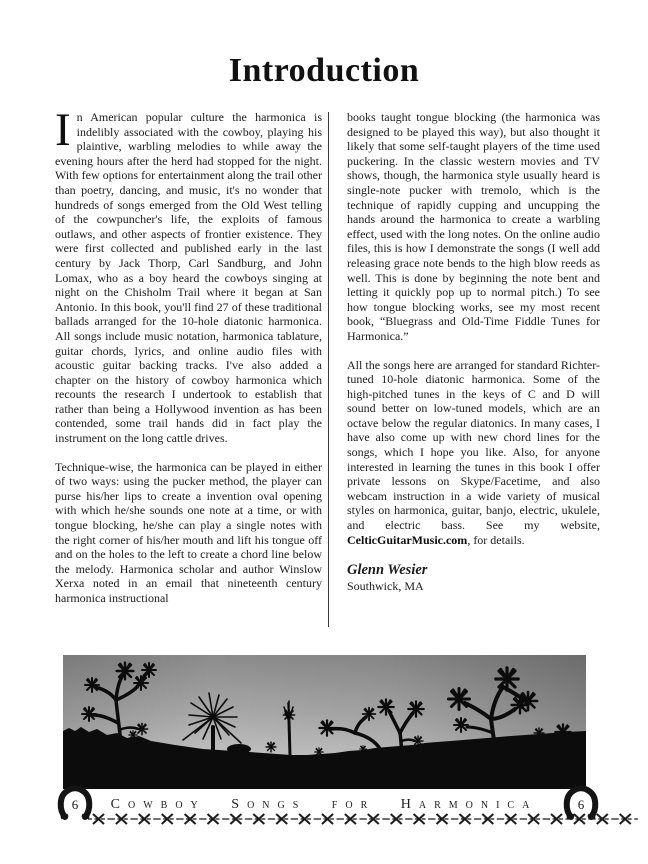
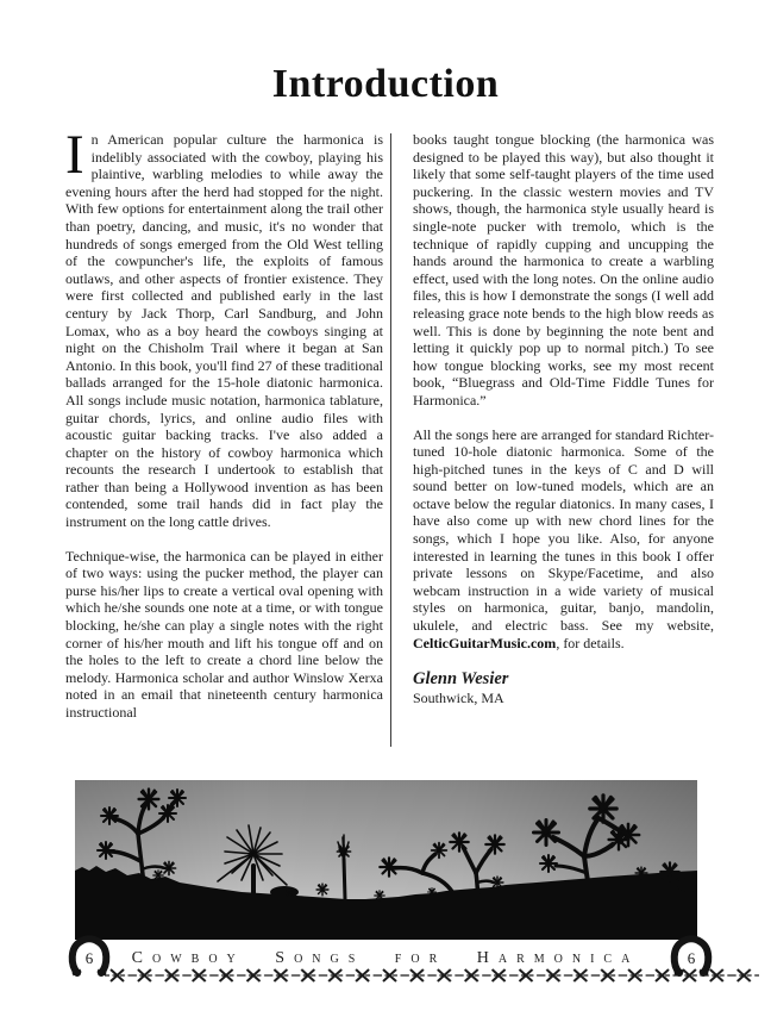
  Introduction
  I
- n American popular culture the harmonica is indelibly associated with the cowboy, playing his plaintive, warbling melodies to while away the evening hours after the herd had stopped for the night. With few options for entertainment along the trail other than poetry, dancing, and music, it's no wonder that hundreds of songs emerged from the Old West telling of the cowpuncher's life, the exploits of famous outlaws, and other aspects of frontier existence. They were first collected and published early in the last century by Jack Thorp, Carl Sandburg, and John Lomax, who as a boy heard the cowboys singing at night on the Chisholm Trail where it began at San Antonio. In this book, you'll find 27 of these traditional ballads arranged for the 10-hole diatonic harmonica. All songs include music notation, harmonica tablature, guitar chords, lyrics, and online audio files with acoustic guitar backing tracks. I've also added a chapter on the history of cowboy harmonica which recounts the research I undertook to establish that rather than being a Hollywood invention as has been contended, some trail hands did in fact play the instrument on the long cattle drives.
+ n American popular culture the harmonica is indelibly associated with the cowboy, playing his plaintive, warbling melodies to while away the evening hours after the herd had stopped for the night. With few options for entertainment along the trail other than poetry, dancing, and music, it's no wonder that hundreds of songs emerged from the Old West telling of the cowpuncher's life, the exploits of famous outlaws, and other aspects of frontier existence. They were first collected and published early in the last century by Jack Thorp, Carl Sandburg, and John Lomax, who as a boy heard the cowboys singing at night on the Chisholm Trail where it began at San Antonio. In this book, you'll find 27 of these traditional ballads arranged for the 15-hole diatonic harmonica. All songs include music notation, harmonica tablature, guitar chords, lyrics, and online audio files with acoustic guitar backing tracks. I've also added a chapter on the history of cowboy harmonica which recounts the research I undertook to establish that rather than being a Hollywood invention as has been contended, some trail hands did in fact play the instrument on the long cattle drives.
- Technique-wise, the harmonica can be played in either of two ways: using the pucker method, the player can purse his/her lips to create a invention oval opening with which he/she sounds one note at a time, or with tongue blocking, he/she can play a single notes with the right corner of his/her mouth and lift his tongue off and on the holes to the left to create a chord line below the melody. Harmonica scholar and author Winslow Xerxa noted in an email that nineteenth century harmonica instructional
+ Technique-wise, the harmonica can be played in either of two ways: using the pucker method, the player can purse his/her lips to create a vertical oval opening with which he/she sounds one note at a time, or with tongue blocking, he/she can play a single notes with the right corner of his/her mouth and lift his tongue off and on the holes to the left to create a chord line below the melody. Harmonica scholar and author Winslow Xerxa noted in an email that nineteenth century harmonica instructional
  books taught tongue blocking (the harmonica was designed to be played this way), but also thought it likely that some self-taught players of the time used puckering. In the classic western movies and TV shows, though, the harmonica style usually heard is single-note pucker with tremolo, which is the technique of rapidly cupping and uncupping the hands around the harmonica to create a warbling effect, used with the long notes. On the online audio files, this is how I demonstrate the songs (I well add releasing grace note bends to the high blow reeds as well. This is done by beginning the note bent and letting it quickly pop up to normal pitch.) To see how tongue blocking works, see my most recent book, “Bluegrass and Old-Time Fiddle Tunes for Harmonica.”
- All the songs here are arranged for standard Richter-tuned 10-hole diatonic harmonica. Some of the high-pitched tunes in the keys of C and D will sound better on low-tuned models, which are an octave below the regular diatonics. In many cases, I have also come up with new chord lines for the songs, which I hope you like. Also, for anyone interested in learning the tunes in this book I offer private lessons on Skype/Facetime, and also webcam instruction in a wide variety of musical styles on harmonica, guitar, banjo, electric, ukulele, and electric bass. See my website, CelticGuitarMusic.com, for details.
+ All the songs here are arranged for standard Richter-tuned 10-hole diatonic harmonica. Some of the high-pitched tunes in the keys of C and D will sound better on low-tuned models, which are an octave below the regular diatonics. In many cases, I have also come up with new chord lines for the songs, which I hope you like. Also, for anyone interested in learning the tunes in this book I offer private lessons on Skype/Facetime, and also webcam instruction in a wide variety of musical styles on harmonica, guitar, banjo, mandolin, ukulele, and electric bass. See my website, CelticGuitarMusic.com, for details.
  Glenn Wesier
  Southwick, MA
  6
  Cowboy Songs for Harmonica
  6
